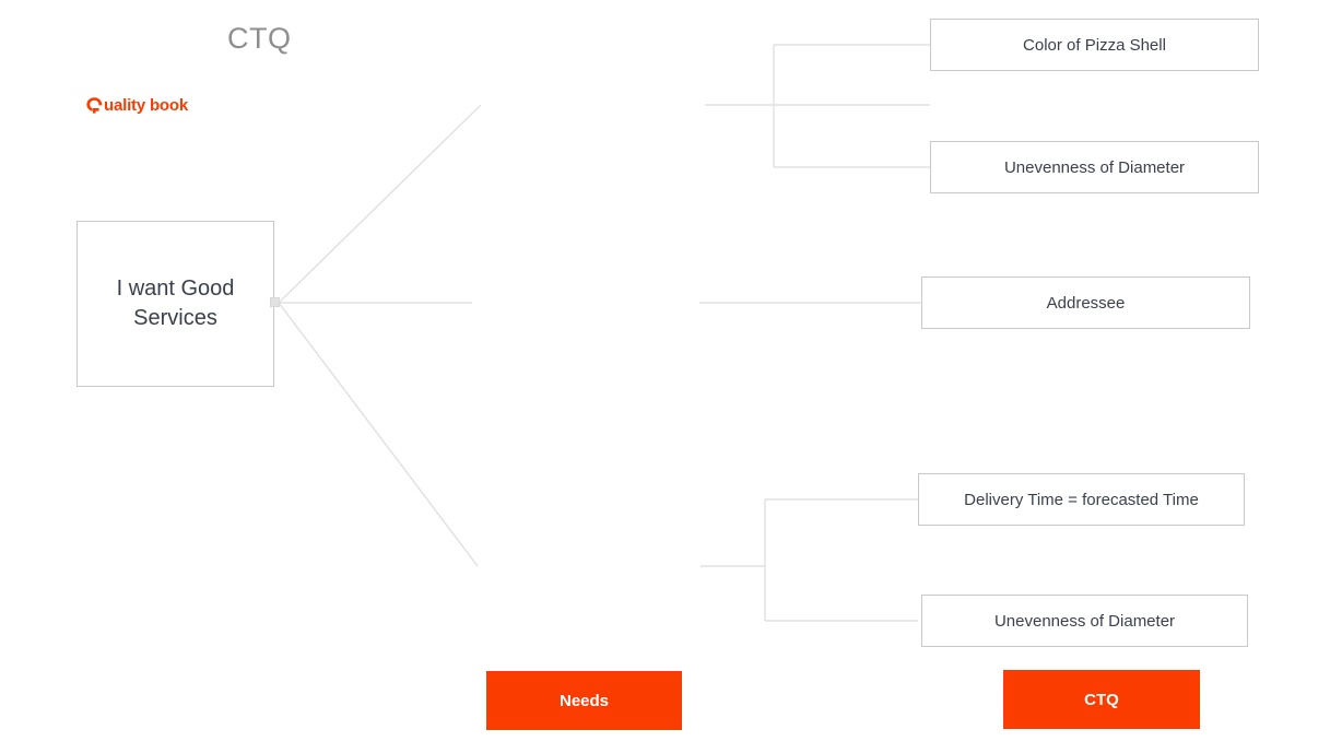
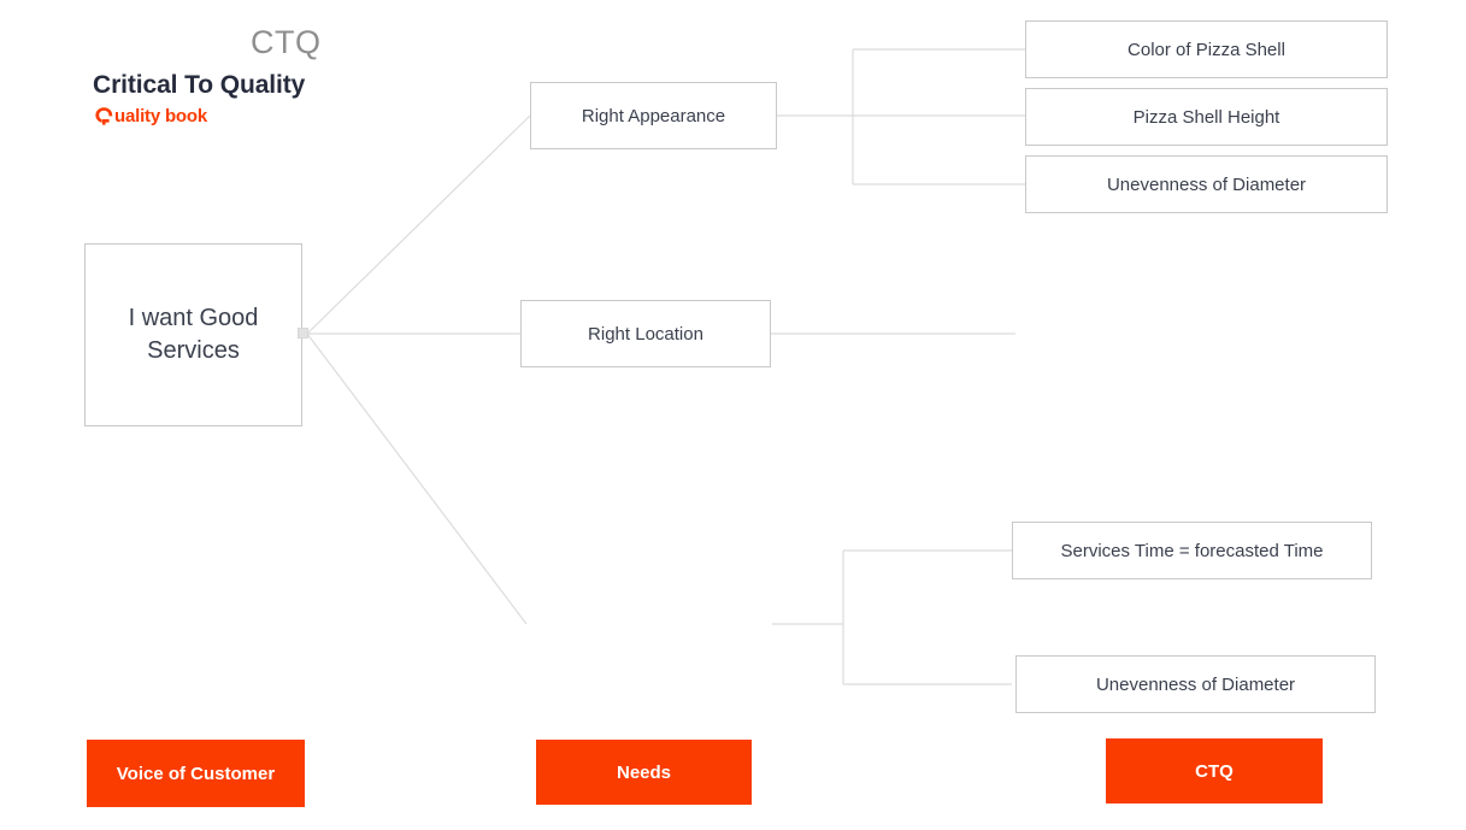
  CTQ
+ Critical To Quality
  uality book
  I want Good
  Services
+ Right Appearance
+ Right Location
  Color of Pizza Shell
+ Pizza Shell Height
  Unevenness of Diameter
- Addressee
- Delivery Time = forecasted Time
+ Services Time = forecasted Time
  Unevenness of Diameter
+ Voice of Customer
  Needs
  CTQ
